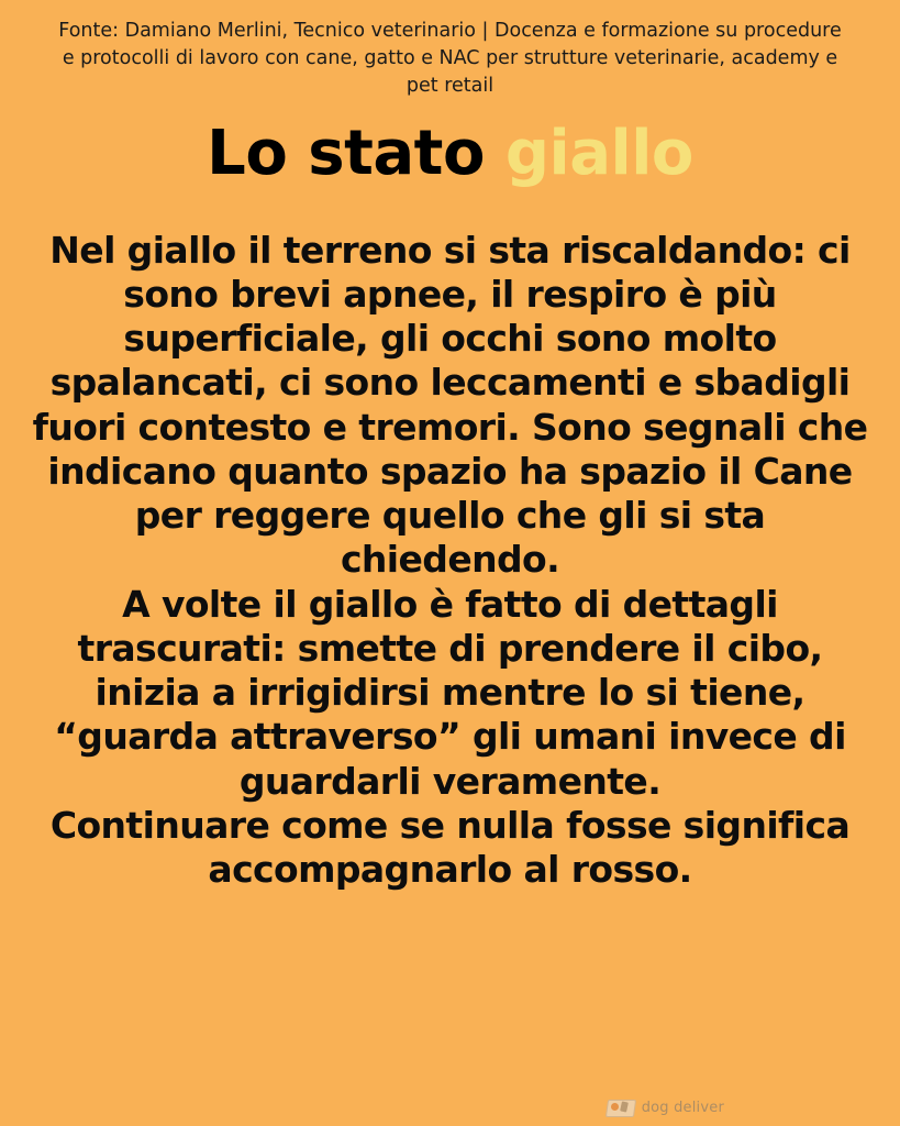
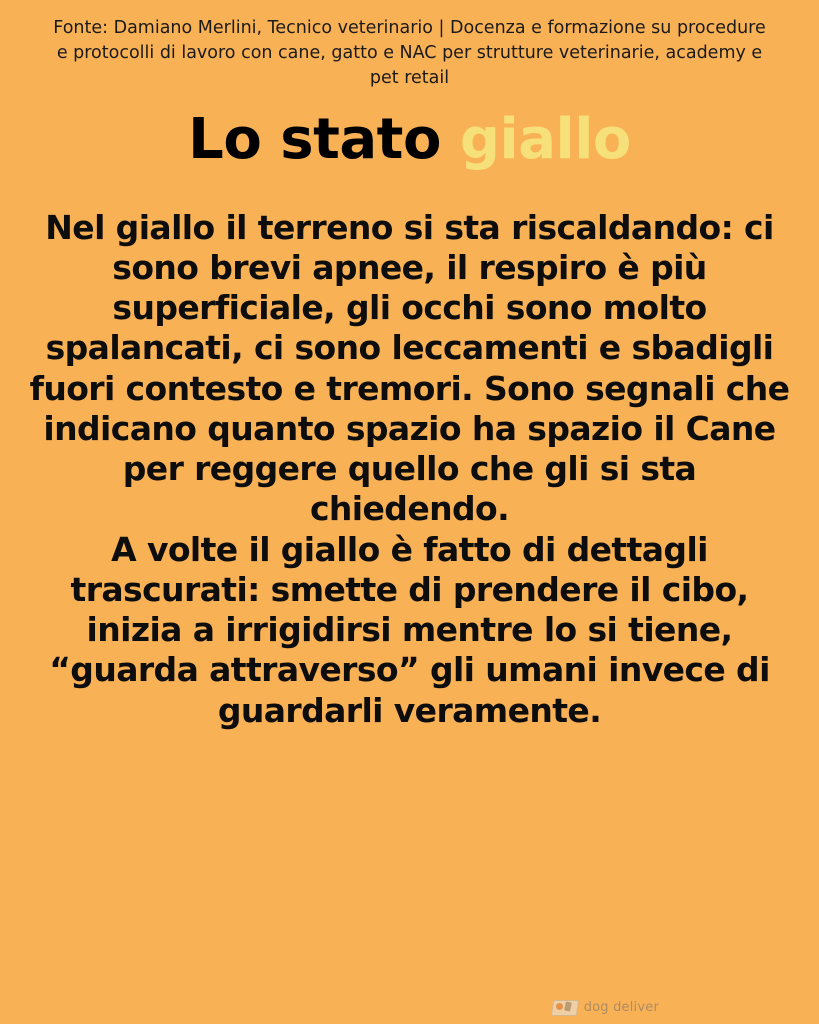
  Fonte: Damiano Merlini, Tecnico veterinario | Docenza e formazione su procedure e protocolli di lavoro con cane, gatto e NAC per strutture veterinarie, academy e pet retail
  Lo stato giallo
  Nel giallo il terreno si sta riscaldando: ci sono brevi apnee, il respiro è più superficiale, gli occhi sono molto spalancati, ci sono leccamenti e sbadigli fuori contesto e tremori. Sono segnali che indicano quanto spazio ha spazio il Cane per reggere quello che gli si sta chiedendo.
  A volte il giallo è fatto di dettagli trascurati: smette di prendere il cibo, inizia a irrigidirsi mentre lo si tiene, “guarda attraverso” gli umani invece di guardarli veramente.
- Continuare come se nulla fosse significa accompagnarlo al rosso.
  dog deliver
